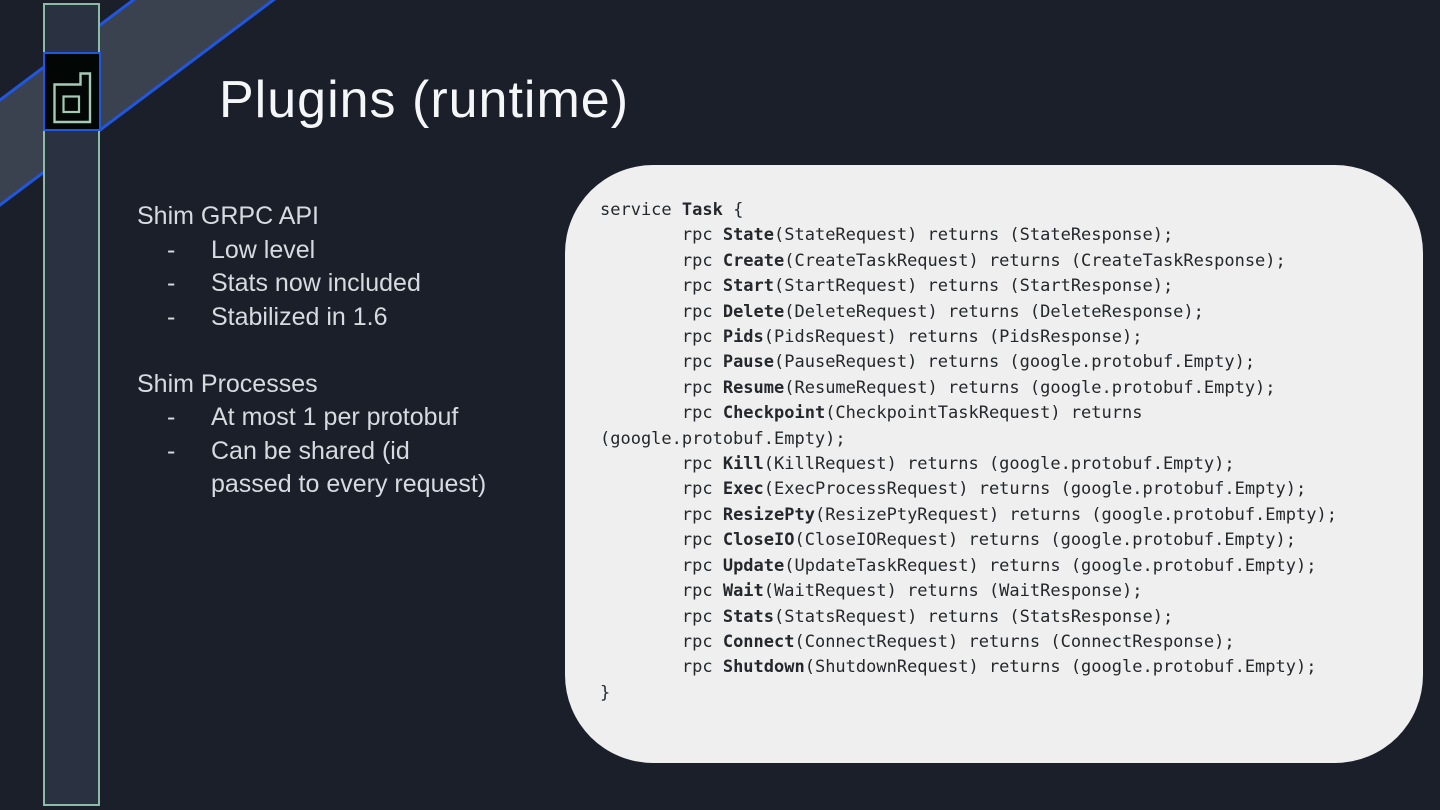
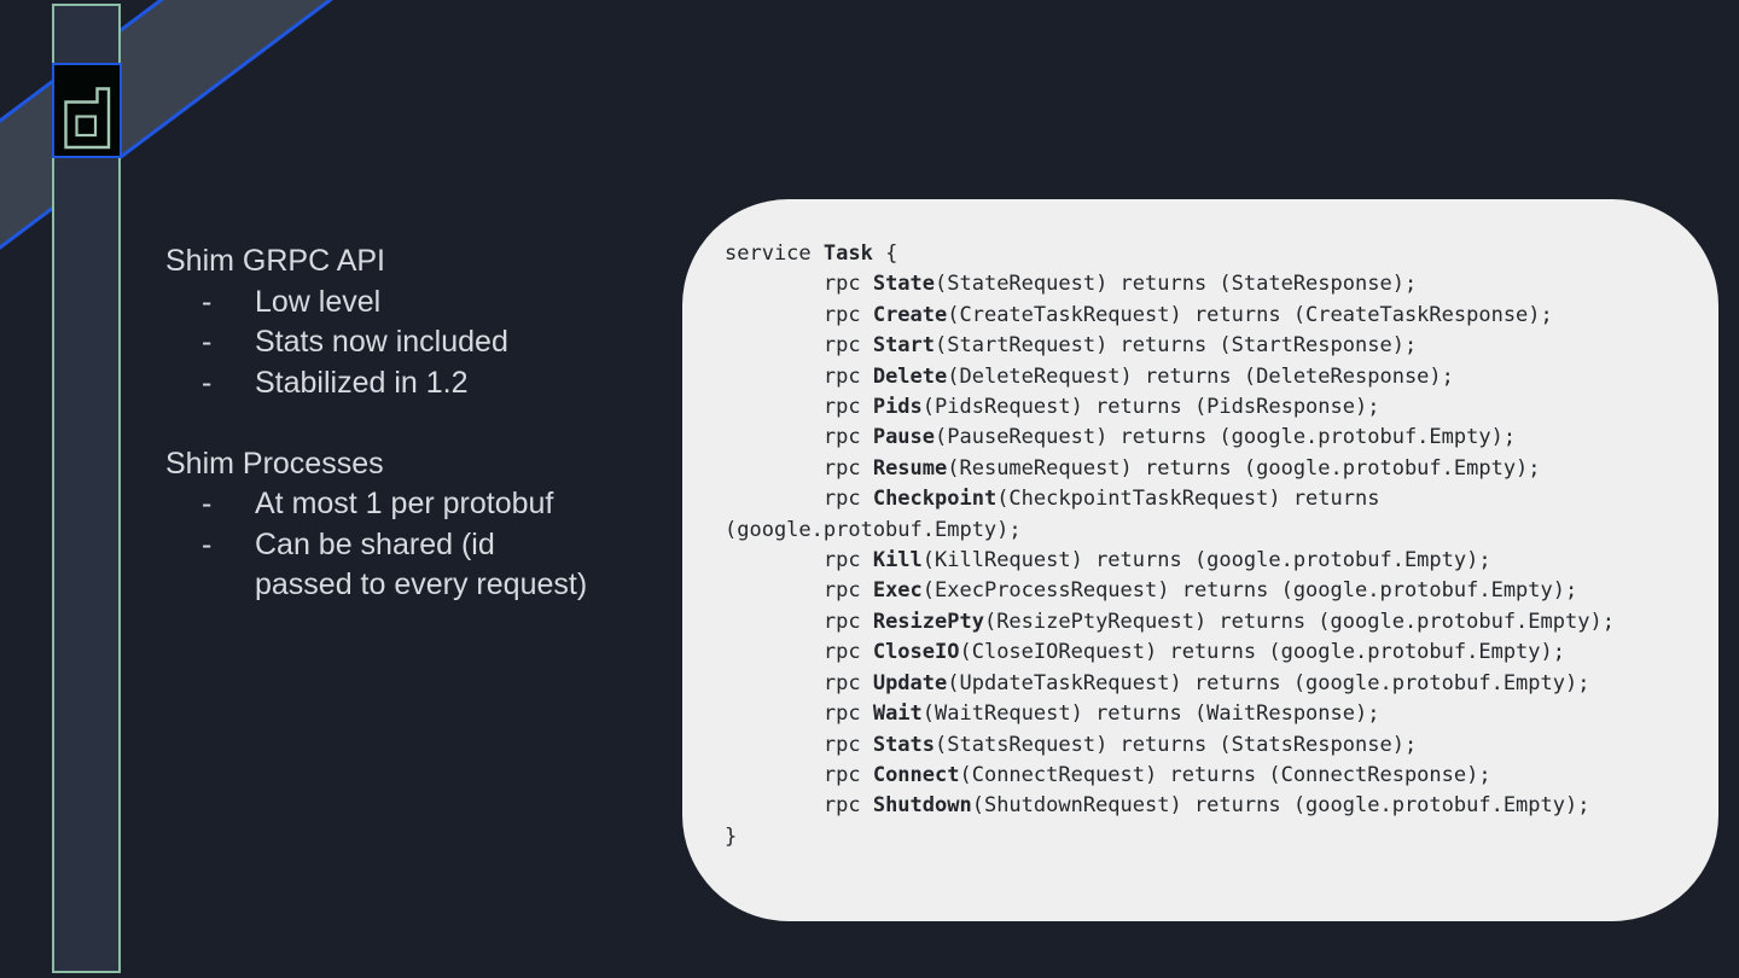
- Plugins (runtime)
  Shim GRPC API
  -
  Low level
  -
  Stats now included
  -
- Stabilized in 1.6
+ Stabilized in 1.2
  Shim Processes
  -
  At most 1 per protobuf
  -
  Can be shared (id
  passed to every request)
  service Task {
  rpc State(StateRequest) returns (StateResponse);
  rpc Create(CreateTaskRequest) returns (CreateTaskResponse);
  rpc Start(StartRequest) returns (StartResponse);
  rpc Delete(DeleteRequest) returns (DeleteResponse);
  rpc Pids(PidsRequest) returns (PidsResponse);
  rpc Pause(PauseRequest) returns (google.protobuf.Empty);
  rpc Resume(ResumeRequest) returns (google.protobuf.Empty);
  rpc Checkpoint(CheckpointTaskRequest) returns
  (google.protobuf.Empty);
  rpc Kill(KillRequest) returns (google.protobuf.Empty);
  rpc Exec(ExecProcessRequest) returns (google.protobuf.Empty);
  rpc ResizePty(ResizePtyRequest) returns (google.protobuf.Empty);
  rpc CloseIO(CloseIORequest) returns (google.protobuf.Empty);
  rpc Update(UpdateTaskRequest) returns (google.protobuf.Empty);
  rpc Wait(WaitRequest) returns (WaitResponse);
  rpc Stats(StatsRequest) returns (StatsResponse);
  rpc Connect(ConnectRequest) returns (ConnectResponse);
  rpc Shutdown(ShutdownRequest) returns (google.protobuf.Empty);
  }
